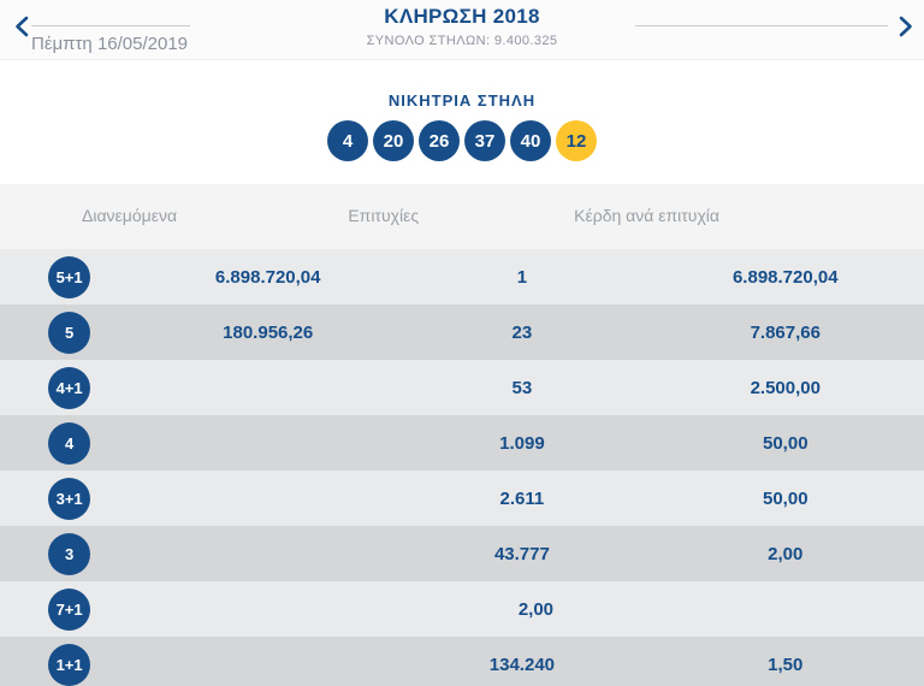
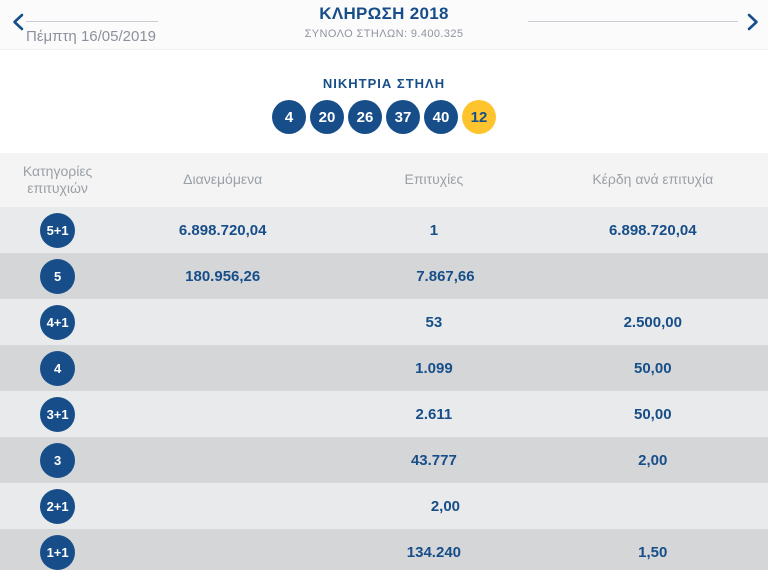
  Πέμπτη 16/05/2019
  ΚΛΗΡΩΣΗ 2018
  ΣΥΝΟΛΟ ΣΤΗΛΩΝ: 9.400.325
  ΝΙΚΗΤΡΙΑ ΣΤΗΛΗ
  4
  20
  26
  37
  40
  12
+ Κατηγορίες επιτυχιών
  Διανεμόμενα
  Επιτυχίες
  Κέρδη ανά επιτυχία
  5+1
  6.898.720,04
  1
  6.898.720,04
  5
  180.956,26
- 23
  7.867,66
  4+1
  53
  2.500,00
  4
  1.099
  50,00
  3+1
  2.611
  50,00
  3
  43.777
  2,00
- 7+1
+ 2+1
  2,00
  1+1
  134.240
  1,50
